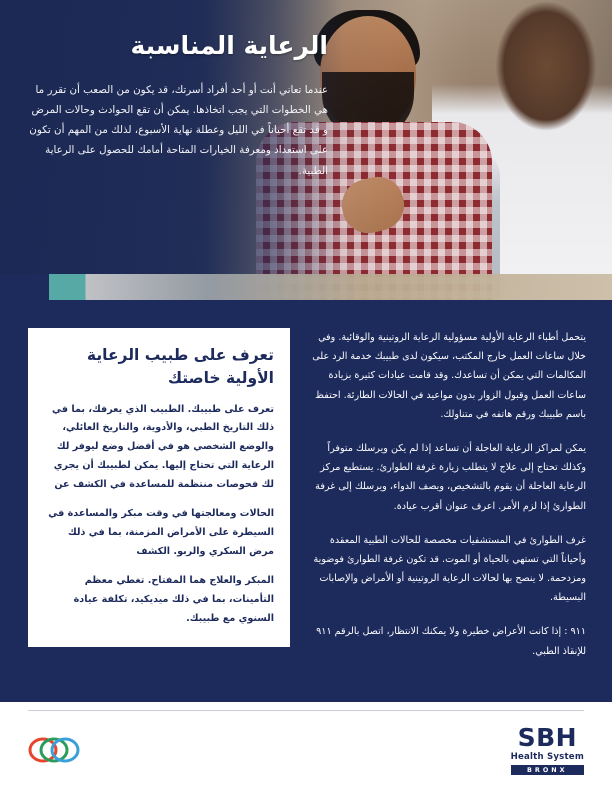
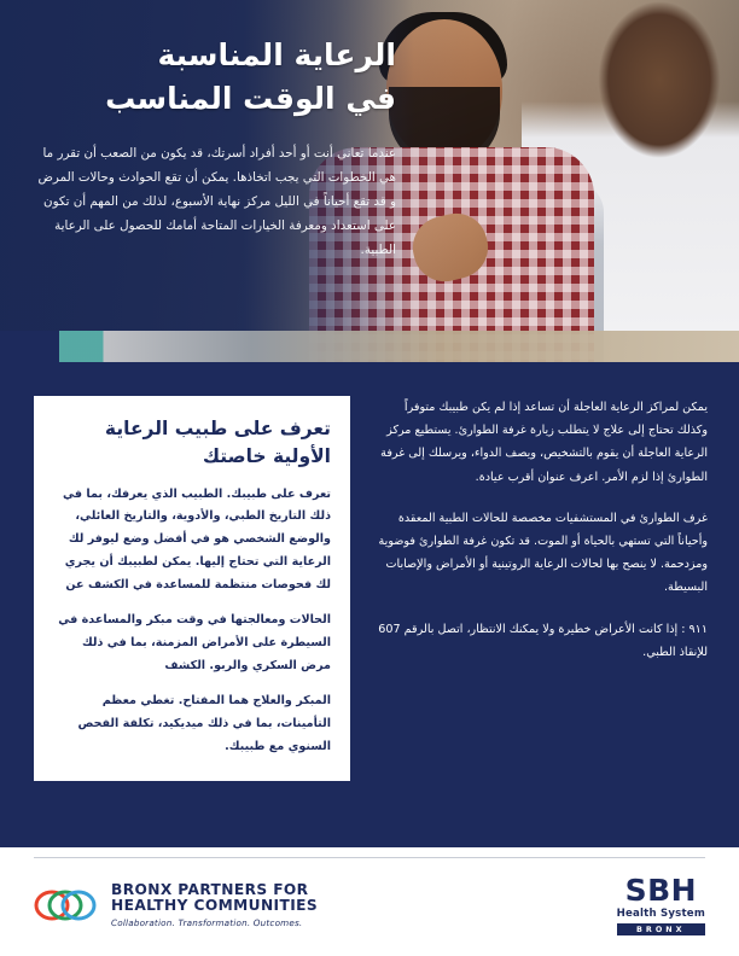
  الرعاية المناسبة
+ في الوقت المناسب
- عندما تعاني أنت أو أحد أفراد أسرتك، قد يكون من الصعب أن تقرر ما هي الخطوات التي يجب اتخاذها. يمكن أن تقع الحوادث وحالات المرض و قد تقع أحياناً في الليل وعطلة نهاية الأسبوع، لذلك من المهم أن تكون على استعداد ومعرفة الخيارات المتاحة أمامك للحصول على الرعاية الطبية.
+ عندما تعاني أنت أو أحد أفراد أسرتك، قد يكون من الصعب أن تقرر ما هي الخطوات التي يجب اتخاذها. يمكن أن تقع الحوادث وحالات المرض و قد تقع أحياناً في الليل مركز نهاية الأسبوع، لذلك من المهم أن تكون على استعداد ومعرفة الخيارات المتاحة أمامك للحصول على الرعاية الطبية.
- يتحمل أطباء الرعاية الأولية مسؤولية الرعاية الروتينية والوقائية. وفي خلال ساعات العمل خارج المكتب، سيكون لدى طبيبك خدمة الرد على المكالمات التي يمكن أن تساعدك. وقد قامت عيادات كثيرة بزيادة ساعات العمل وقبول الزوار بدون مواعيد في الحالات الطارئة. احتفظ باسم طبيبك ورقم هاتفه في متناولك.
- يمكن لمراكز الرعاية العاجلة أن تساعد إذا لم يكن ويرسلك متوفراً وكذلك تحتاج إلى علاج لا يتطلب زيارة غرفة الطوارئ. يستطيع مركز الرعاية العاجلة أن يقوم بالتشخيص، ويصف الدواء، ويرسلك إلى غرفة الطوارئ إذا لزم الأمر. اعرف عنوان أقرب عيادة.
+ يمكن لمراكز الرعاية العاجلة أن تساعد إذا لم يكن طبيبك متوفراً وكذلك تحتاج إلى علاج لا يتطلب زيارة غرفة الطوارئ. يستطيع مركز الرعاية العاجلة أن يقوم بالتشخيص، ويصف الدواء، ويرسلك إلى غرفة الطوارئ إذا لزم الأمر. اعرف عنوان أقرب عيادة.
  غرف الطوارئ في المستشفيات مخصصة للحالات الطبية المعقدة وأحياناً التي تستهي بالحياة أو الموت. قد تكون غرفة الطوارئ فوضوية ومزدحمة. لا ينصح بها لحالات الرعاية الروتينية أو الأمراض والإصابات البسيطة.
- ٩١١ : إذا كانت الأعراض خطيرة ولا يمكنك الانتظار، اتصل بالرقم ٩١١ للإنقاذ الطبي.
+ ٩١١ : إذا كانت الأعراض خطيرة ولا يمكنك الانتظار، اتصل بالرقم 607 للإنقاذ الطبي.
  تعرف على طبيب الرعاية
  الأولية خاصتك
  تعرف على طبيبك. الطبيب الذي يعرفك، بما في ذلك التاريخ الطبي، والأدوية، والتاريخ العائلي، والوضع الشخصي هو في أفضل وضع ليوفر لك الرعاية التي تحتاج إليها. يمكن لطبيبك أن يجري لك فحوصات منتظمة للمساعدة في الكشف عن
  الحالات ومعالجتها في وقت مبكر والمساعدة في السيطرة على الأمراض المزمنة، بما في ذلك مرض السكري والربو. الكشف
- المبكر والعلاج هما المفتاح. تغطي معظم التأمينات، بما في ذلك ميديكيد، تكلفة عيادة السنوي مع طبيبك.
+ المبكر والعلاج هما المفتاح. تغطي معظم التأمينات، بما في ذلك ميديكيد، تكلفة الفحص السنوي مع طبيبك.
+ BRONX PARTNERS FOR
+ HEALTHY COMMUNITIES
+ Collaboration. Transformation. Outcomes.
  SBH
  Health System
  BRONX
